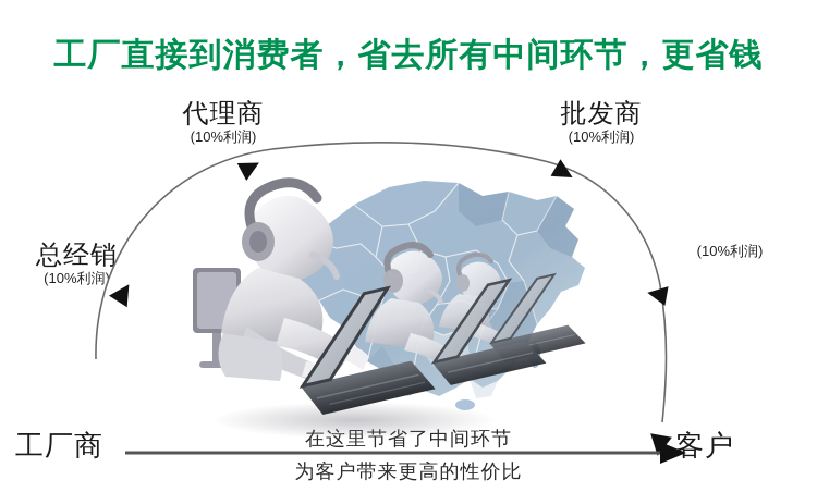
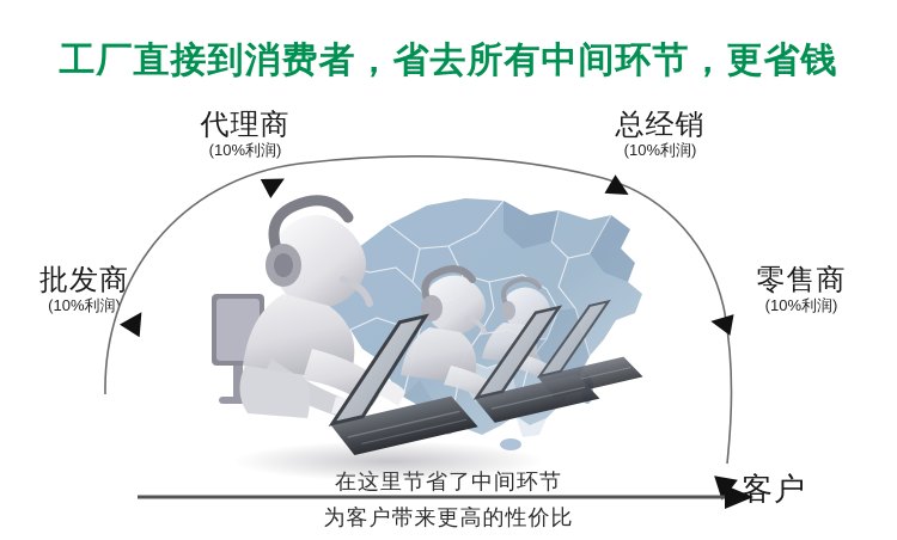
  工厂直接到消费者，省去所有中间环节，更省钱
  代理商
  (10%利润)
- 批发商
+ 总经销
  (10%利润)
- 总经销
+ 批发商
  (10%利润)
+ 零售商
  (10%利润)
- 工厂商
  客户
  在这里节省了中间环节
  为客户带来更高的性价比
